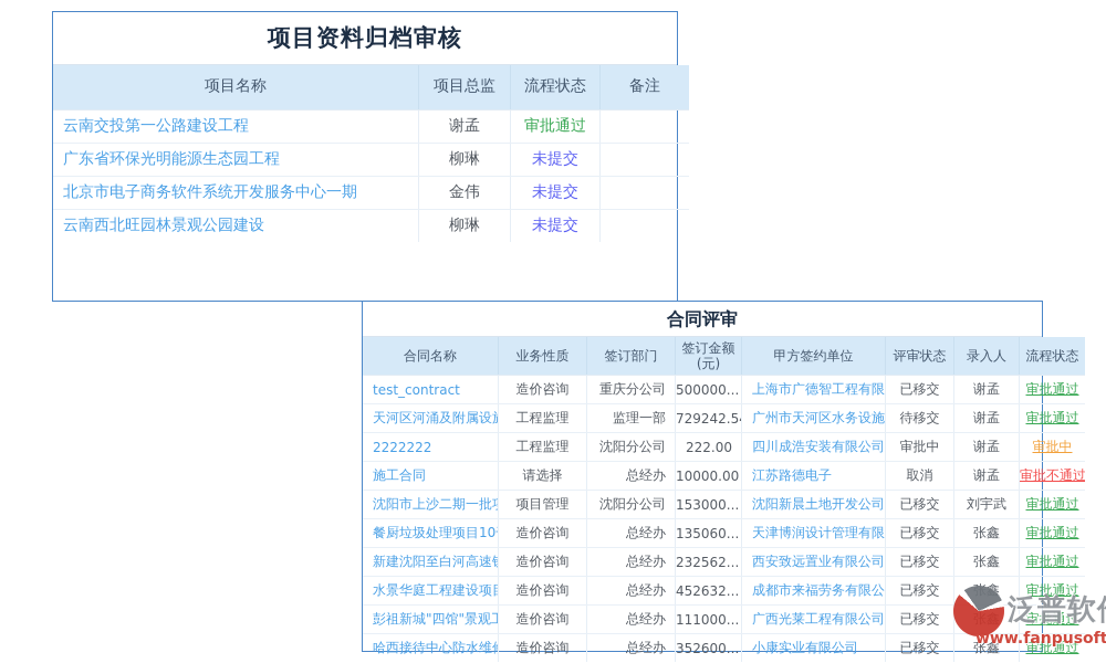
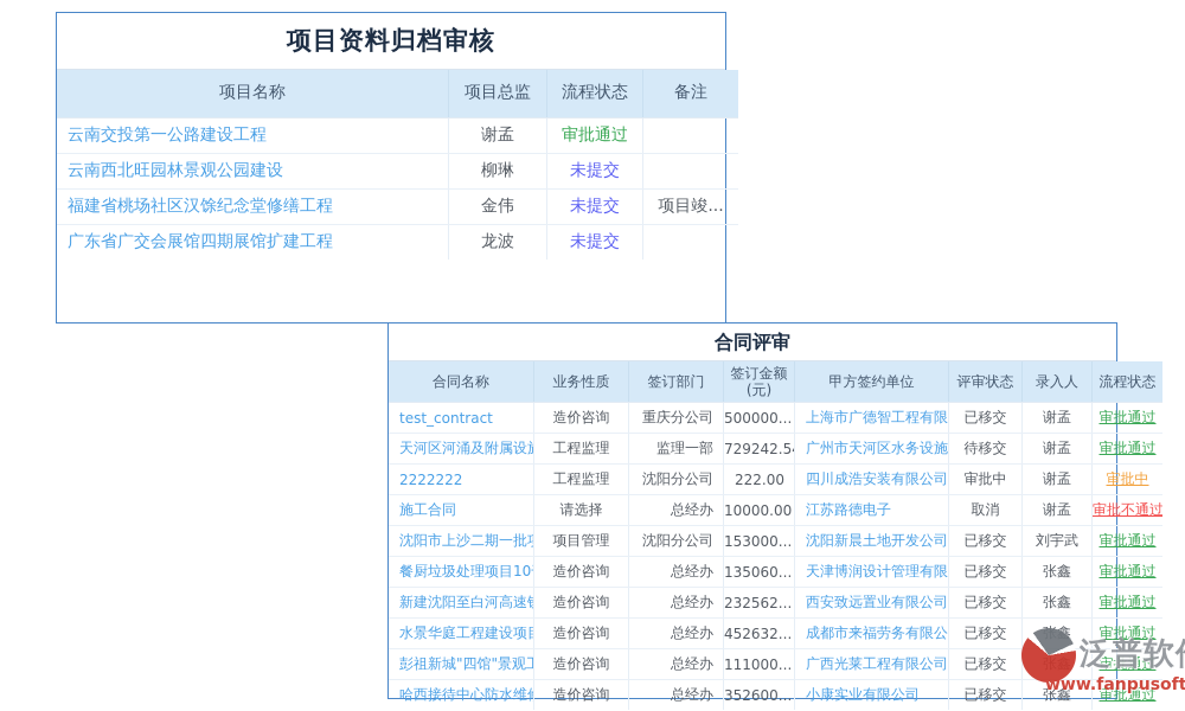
  项目资料归档审核
  项目名称	项目总监	流程状态	备注
  云南交投第一公路建设工程	谢孟	审批通过
- 广东省环保光明能源生态园工程	柳琳	未提交
- 北京市电子商务软件系统开发服务中心一期	金伟	未提交
  云南西北旺园林景观公园建设	柳琳	未提交
+ 福建省桃场社区汉馀纪念堂修缮工程	金伟	未提交	项目竣...
+ 广东省广交会展馆四期展馆扩建工程	龙波	未提交
  合同评审
  合同名称	业务性质	签订部门	签订金额(元)	甲方签约单位	评审状态	录入人	流程状态
  test_contract	造价咨询	重庆分公司	500000...	上海市广德智工程有限	已移交	谢孟	审批通过
  天河区河涌及附属设	工程监理	监理一部	729242.5	广州市天河区水务设施	待移交	谢孟	审批通过
  2222222	工程监理	沈阳分公司	222.00	四川成浩安装有限公司	审批中	谢孟	审批中
  施工合同	请选择	总经办	10000.00	江苏路德电子	取消	谢孟	审批不通过
  沈阳市上沙二期一批	项目管理	沈阳分公司	153000...	沈阳新晨土地开发公司	已移交	刘宇武	审批通过
  餐厨垃圾处理项目10	造价咨询	总经办	135060...	天津博润设计管理有限	已移交	张鑫	审批通过
  新建沈阳至白河高速	造价咨询	总经办	232562...	西安致远置业有限公司	已移交	张鑫	审批通过
  水景华庭工程建设项	造价咨询	总经办	452632...	成都市来福劳务有限公	已移交		审批通过
  彭祖新城"四馆"景观	造价咨询	总经办	111000...	广西光莱工程有限公司	已移交		审批通过
  哈西接待中心防水维	造价咨询	总经办	352600...	小康实业有限公司	已移交	张鑫	审批通过
  泛普软
  www.fanpusoft
